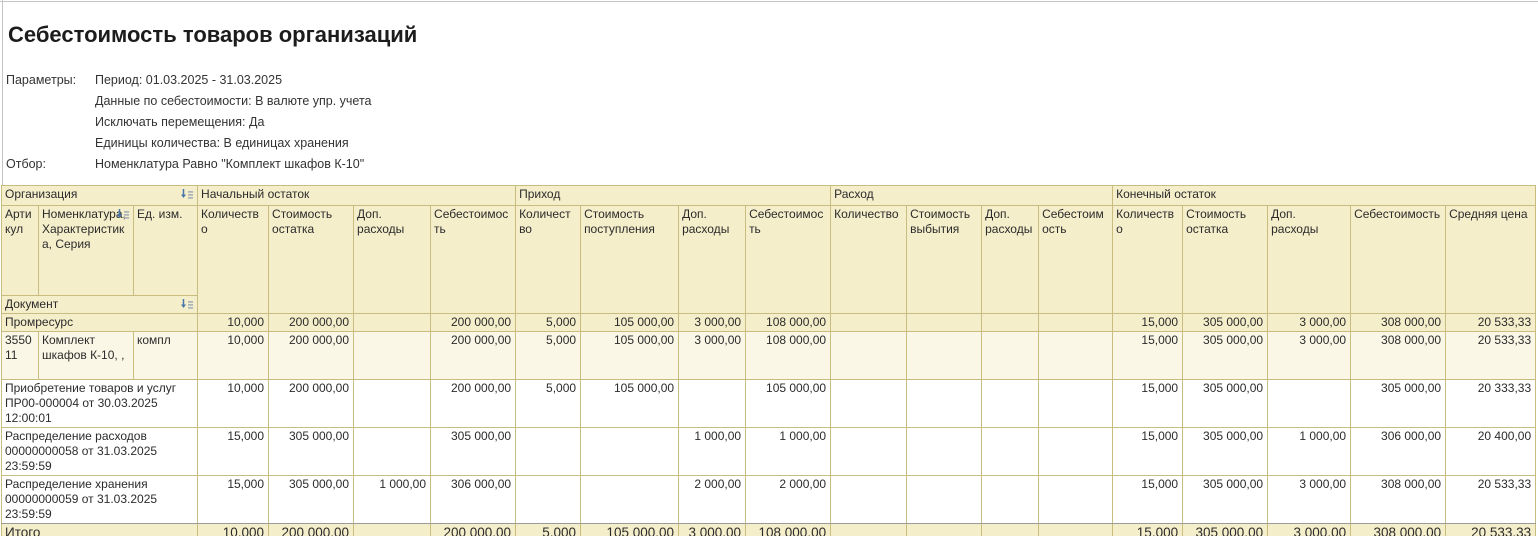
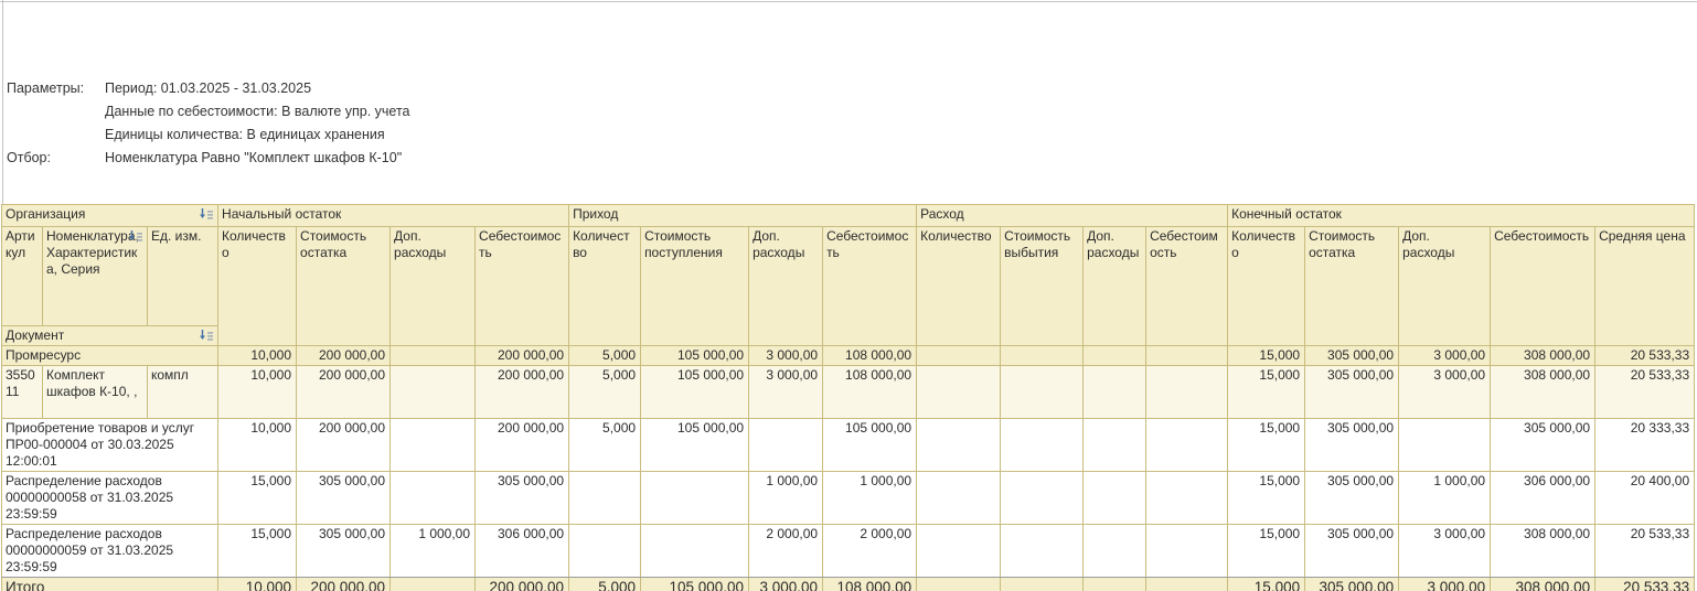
- Себестоимость товаров организаций
  Параметры:
  Период: 01.03.2025 - 31.03.2025
  Данные по себестоимости: В валюте упр. учета
- Исключать перемещения: Да
  Единицы количества: В единицах хранения
  Отбор:
  Номенклатура Равно "Комплект шкафов К-10"
  Организация	Начальный остаток	Приход	Расход	Конечный остаток
  Артикул	Номенклатур, Характеристика, Серия	Ед. изм.	Количество	Стоимость остатка	Доп. расходы	Себестоимость	Количество	Стоимость поступления	Доп. расходы	Себестоимость	Количество	Стоимость выбытия	Доп. расходы	Себестоимость	Количество	Стоимость остатка	Доп. расходы	Себестоимость	Средняя цена
  Документ
  Промресурс	10,000	200 000,00		200 000,00	5,000	105 000,00	3 000,00	108 000,00					15,000	305 000,00	3 000,00	308 000,00	20 533,33
  355011	Комплект шкафов К-10, ,	компл	10,000	200 000,00		200 000,00	5,000	105 000,00	3 000,00	108 000,00					15,000	305 000,00	3 000,00	308 000,00	20 533,33
  Приобретение товаров и услуг ПР00-000004 от 30.03.2025 12:00:01	10,000	200 000,00		200 000,00	5,000	105 000,00		105 000,00					15,000	305 000,00		305 000,00	20 333,33
  Распределение расходов 00000000058 от 31.03.2025 23:59:59	15,000	305 000,00		305 000,00			1 000,00	1 000,00					15,000	305 000,00	1 000,00	306 000,00	20 400,00
- Распределение хранения 00000000059 от 31.03.2025 23:59:59	15,000	305 000,00	1 000,00	306 000,00			2 000,00	2 000,00					15,000	305 000,00	3 000,00	308 000,00	20 533,33
+ Распределение расходов 00000000059 от 31.03.2025 23:59:59	15,000	305 000,00	1 000,00	306 000,00			2 000,00	2 000,00					15,000	305 000,00	3 000,00	308 000,00	20 533,33
  Итого	10,000	200 000,00		200 000,00	5,000	105 000,00	3 000,00	108 000,00					15,000	305 000,00	3 000,00	308 000,00	20 533,33
